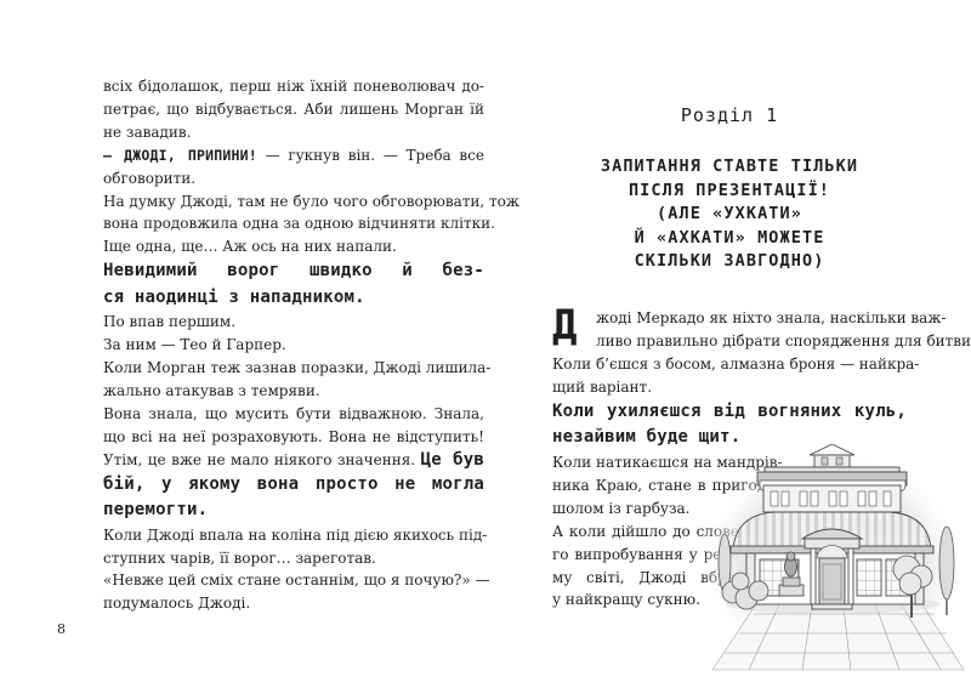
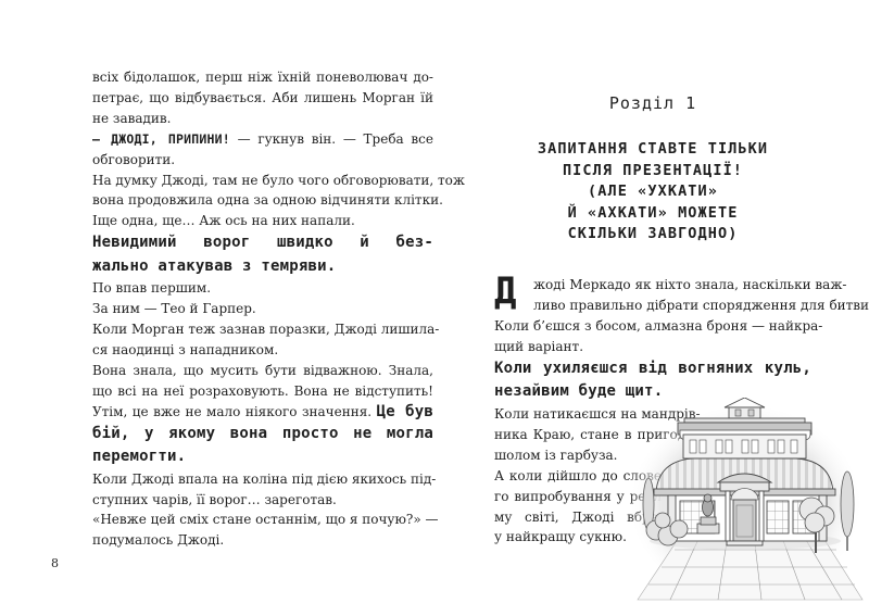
  всіх бідолашок, перш ніж їхній поневолювач до-
  петрає, що відбувається. Аби лишень Морган їй
  не завадив.
  — ДЖОДІ, ПРИПИНИ! — гукнув він. — Треба все
  обговорити.
  На думку Джоді, там не було чого обговорювати, тож
  вона продовжила одна за одною відчиняти клітки.
  Іще одна, ще… Аж ось на них напали.
  Невидимий ворог швидко й без-
- ся наодинці з нападником.
+ жально атакував з темряви.
  По впав першим.
  За ним — Тео й Гарпер.
  Коли Морган теж зазнав поразки, Джоді лишила-
- жально атакував з темряви.
+ ся наодинці з нападником.
  Вона знала, що мусить бути відважною. Знала,
  що всі на неї розраховують. Вона не відступить!
  Утім, це вже не мало ніякого значення. Це був
  бій, у якому вона просто не могла
  перемогти.
  Коли Джоді впала на коліна під дією якихось під-
  ступних чарів, її ворог… зареготав.
  «Невже цей сміх стане останнім, що я почую?» —
  подумалось Джоді.
  8
  Розділ 1
  ЗАПИТАННЯ СТАВТЕ ТІЛЬКИ
  ПІСЛЯ ПРЕЗЕНТАЦІЇ!
  (АЛЕ «УХКАТИ»
  Й «АХКАТИ» МОЖЕТЕ
  СКІЛЬКИ ЗАВГОДНО)
  Д
  жоді Меркадо як ніхто знала, наскільки важ-
  ливо правильно дібрати спорядження для битви
  Коли б’єшся з босом, алмазна броня — найкра-
  щий варіант.
  Коли ухиляєшся від вогняних куль,
  незайвим буде щит.
  Коли натикаєшся на мандрі
  ника Краю, стане в пр
  шолом із гарбуза.
  у найкращу сукню.
